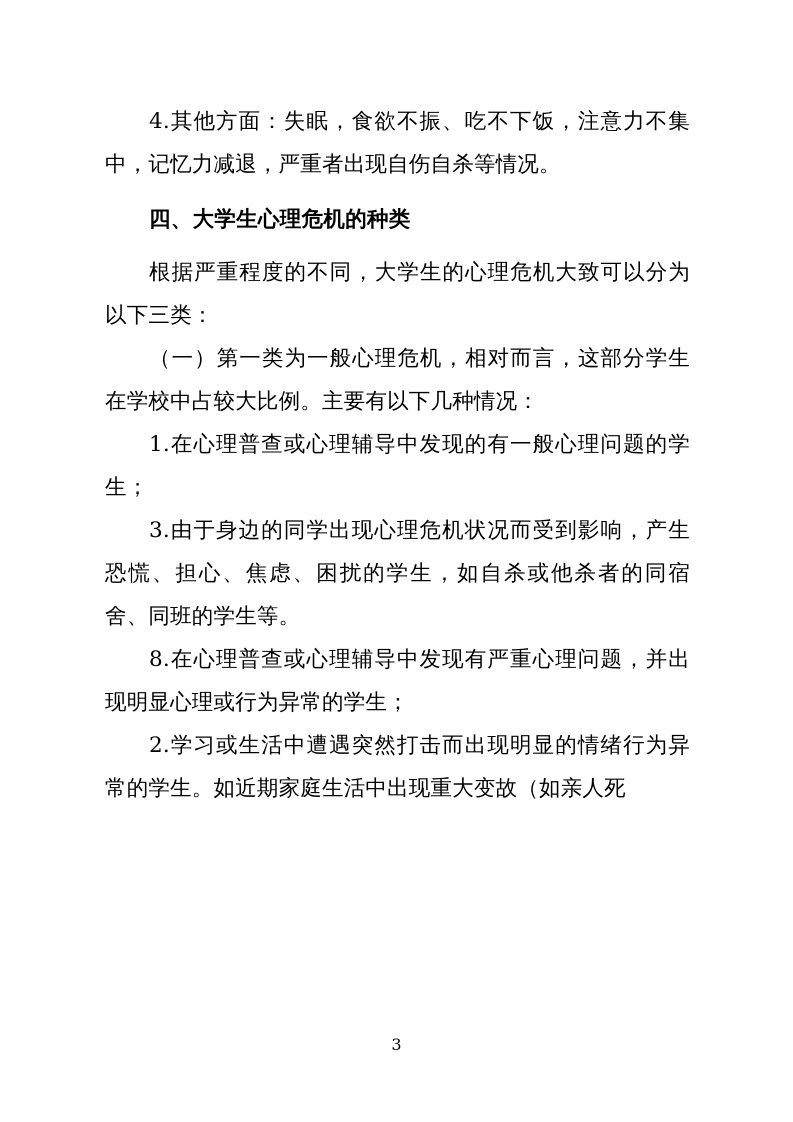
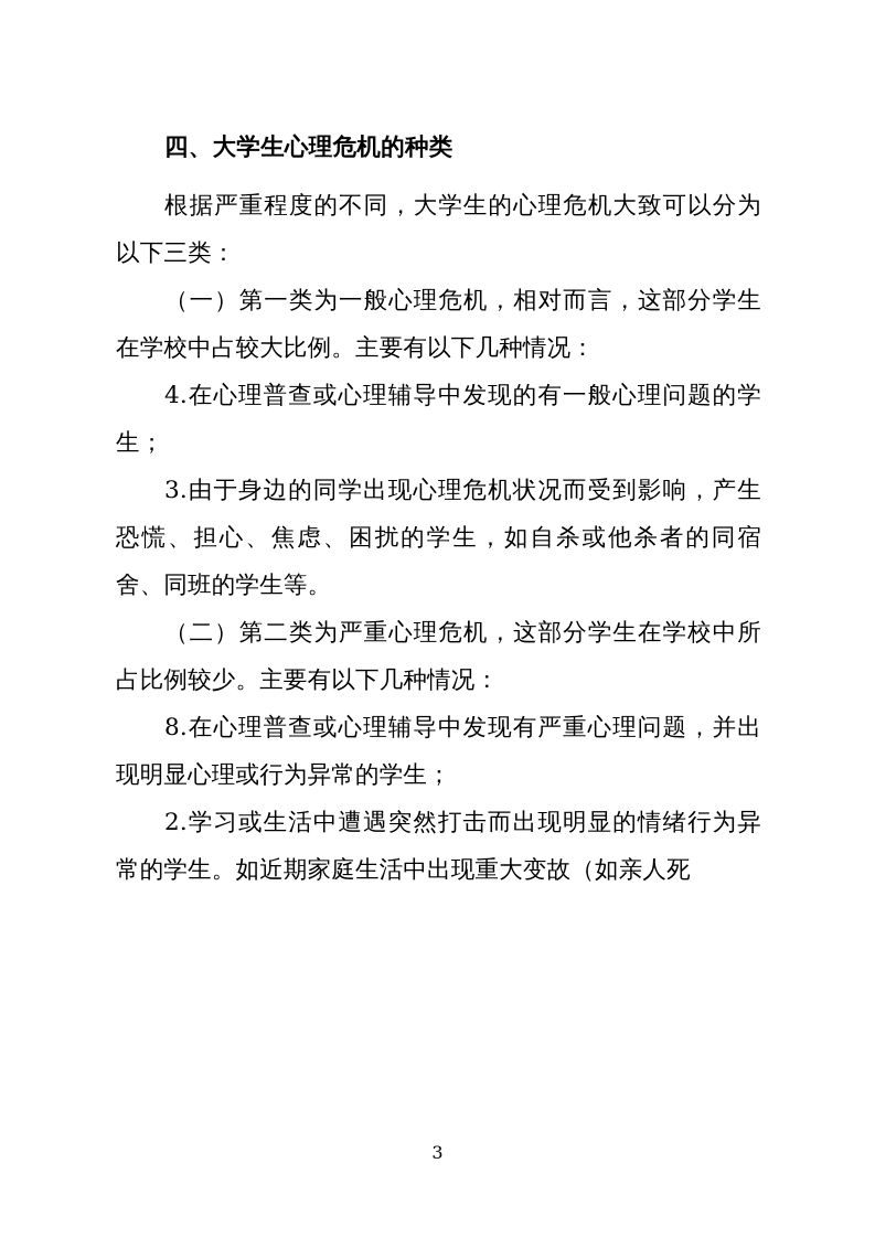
- 4.其他方面：失眠，食欲不振、吃不下饭，注意力不集中，记忆力减退，严重者出现自伤自杀等情况。
  四、大学生心理危机的种类
  根据严重程度的不同，大学生的心理危机大致可以分为以下三类：
  （一）第一类为一般心理危机，相对而言，这部分学生在学校中占较大比例。主要有以下几种情况：
- 1.在心理普查或心理辅导中发现的有一般心理问题的学生；
+ 4.在心理普查或心理辅导中发现的有一般心理问题的学生；
  3.由于身边的同学出现心理危机状况而受到影响，产生恐慌、担心、焦虑、困扰的学生，如自杀或他杀者的同宿舍、同班的学生等。
+ （二）第二类为严重心理危机，这部分学生在学校中所占比例较少。主要有以下几种情况：
  8.在心理普查或心理辅导中发现有严重心理问题，并出现明显心理或行为异常的学生；
  2.学习或生活中遭遇突然打击而出现明显的情绪行为异常的学生。如近期家庭生活中出现重大变故（如亲人死
  3
